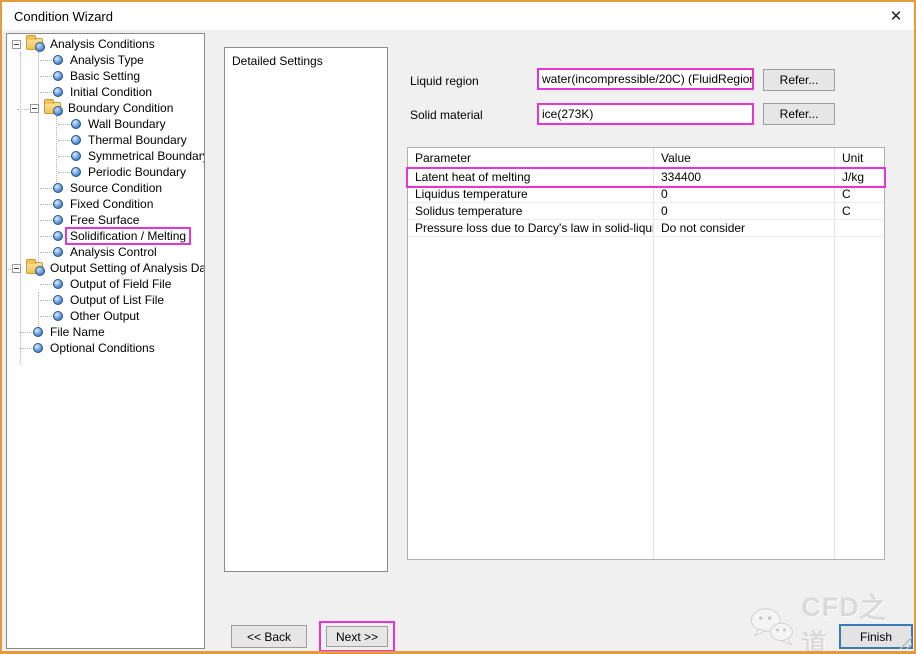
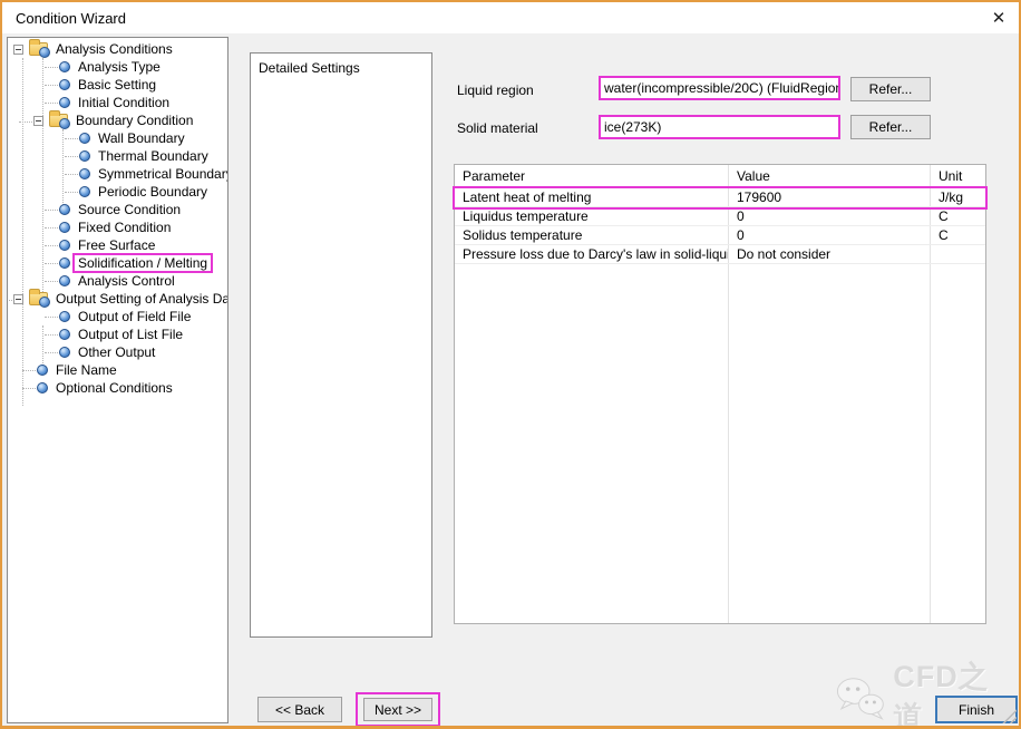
  Condition Wizard
  ✕
  Analysis Conditions
  Analysis Type
  Basic Setting
  Initial Condition
  Boundary Condition
  Wall Boundary
  Thermal Boundary
  Symmetrical Boundar
  Periodic Boundary
  Source Condition
  Fixed Condition
  Free Surface
  Solidification / Melting
  Analysis Control
  Output Setting of Analysis Da
  Output of Field File
  Output of List File
  Other Output
  File Name
  Optional Conditions
  Detailed Settings
  Liquid region
  water(incompressible/20C) (FluidRegion
  Refer...
  Solid material
  ice(273K)
  Refer...
  Parameter
  Value
  Unit
  Latent heat of melting
- 334400
+ 179600
  J/kg
  Liquidus temperature
  0
  C
  Solidus temperature
  0
  C
  Pressure loss due to Darcy's law in solid-liqu
  Do not consider
  CFD之道
  << Back
  Next >>
  Finish
